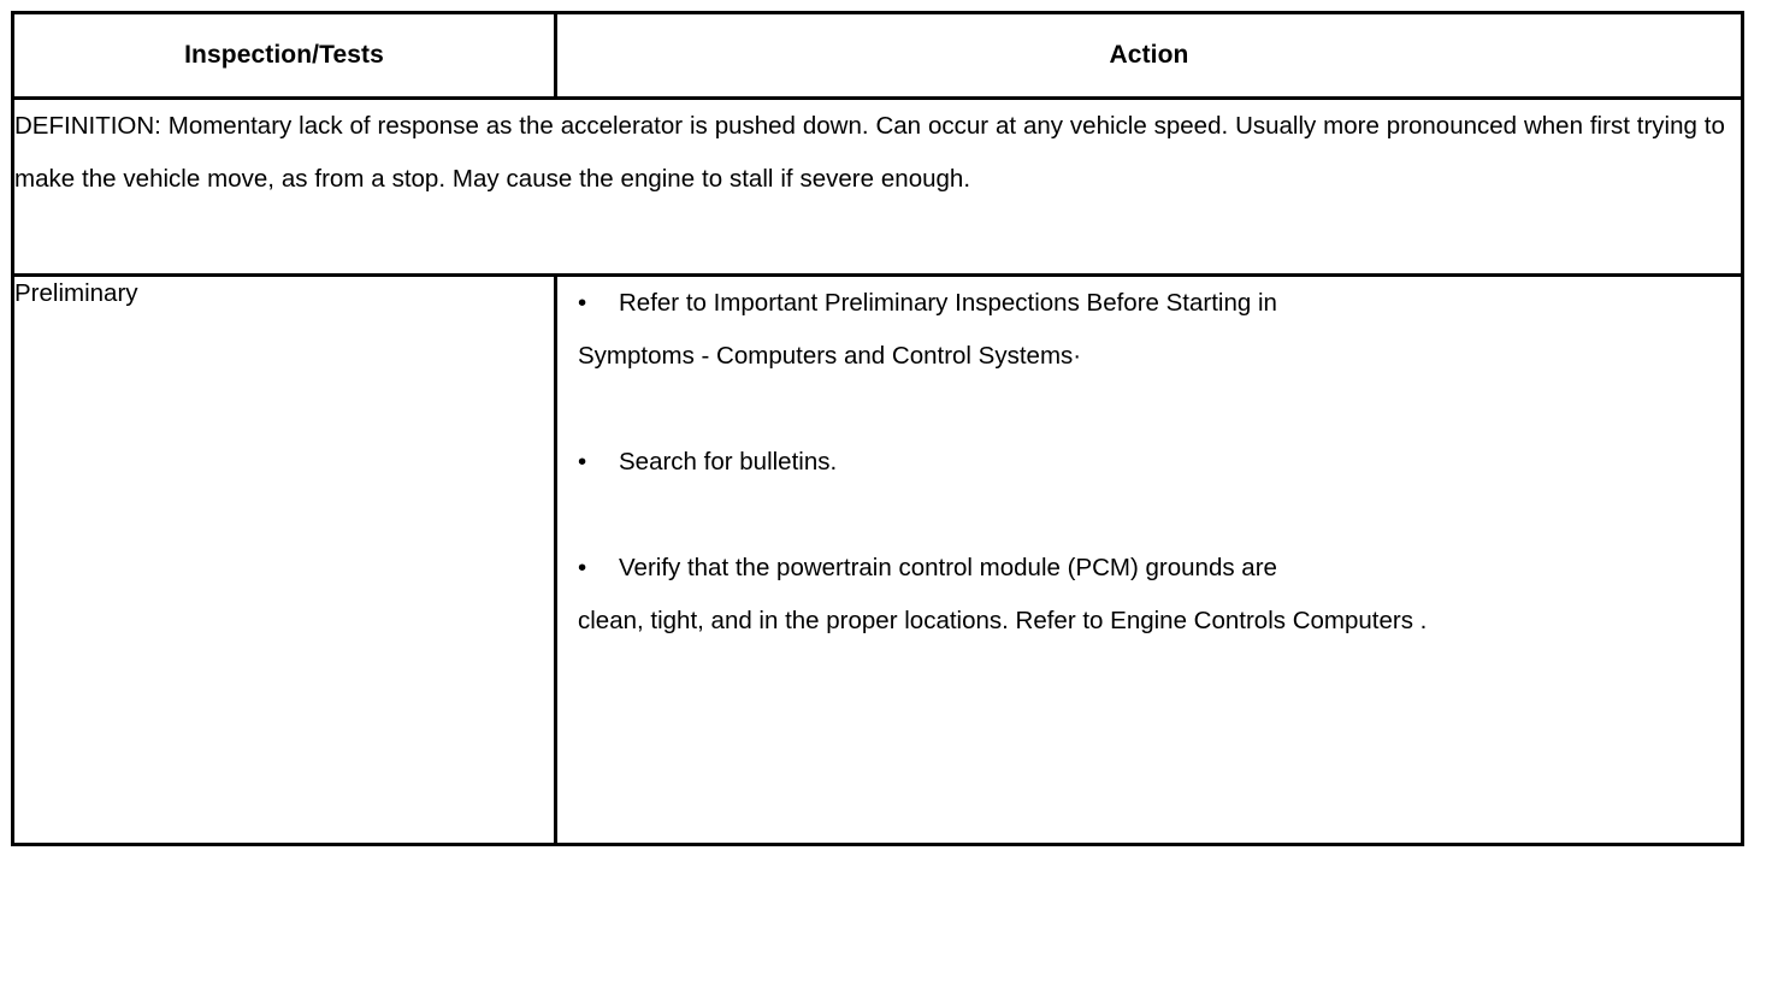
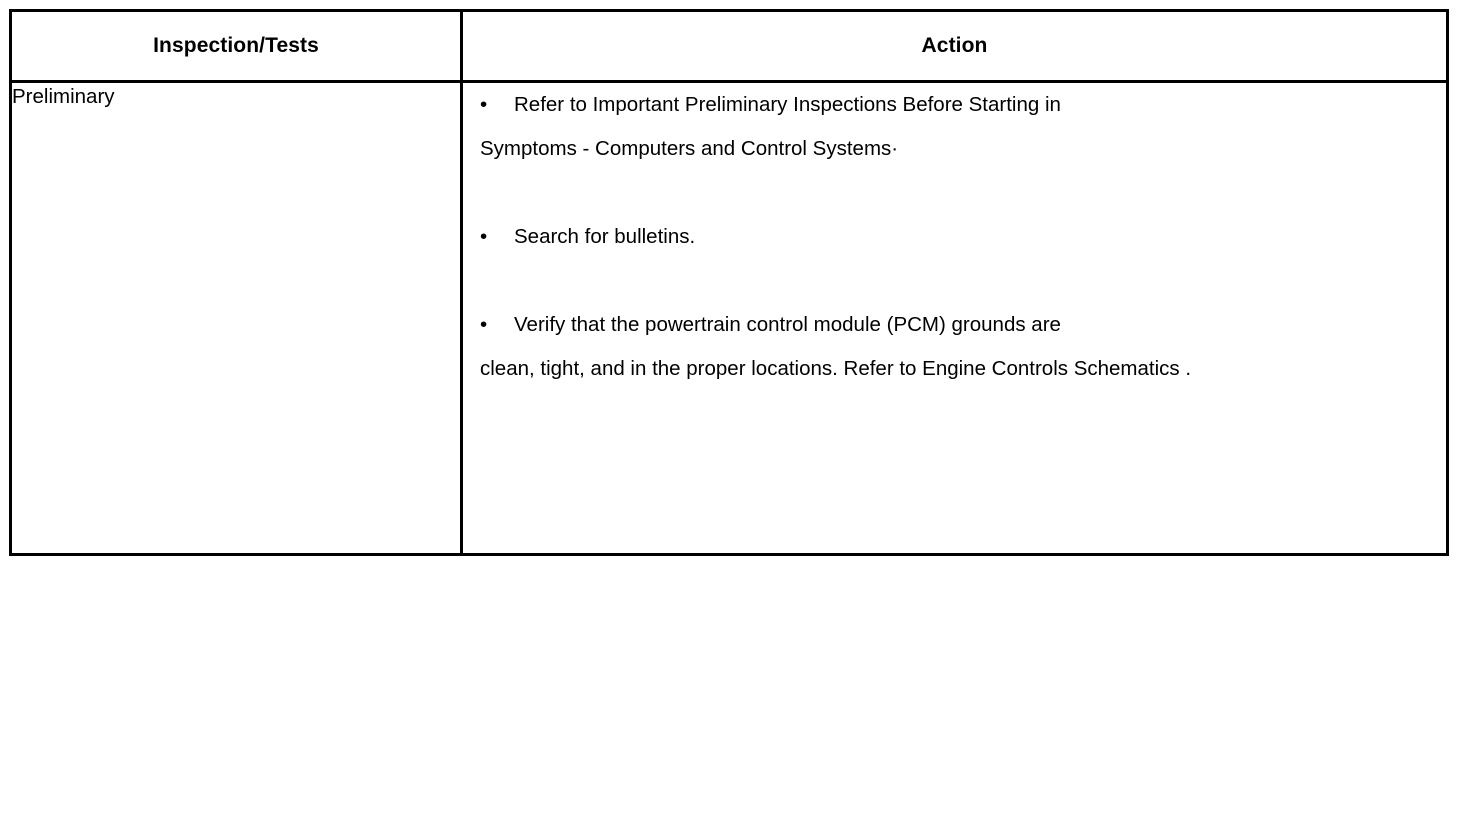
  Inspection/Tests	Action
- DEFINITION: Momentary lack of response as the accelerator is pushed down. Can occur at any vehicle speed. Usually more pronounced when first trying to make the vehicle move, as from a stop. May cause the engine to stall if severe enough.
- Preliminary	• Refer to Important Preliminary Inspections Before Starting in Symptoms - Computers and Control Systems· • Search for bulletins. • Verify that the powertrain control module (PCM) grounds are clean, tight, and in the proper locations. Refer to Engine Controls Computers .
+ Preliminary	• Refer to Important Preliminary Inspections Before Starting in Symptoms - Computers and Control Systems· • Search for bulletins. • Verify that the powertrain control module (PCM) grounds are clean, tight, and in the proper locations. Refer to Engine Controls Schematics .
